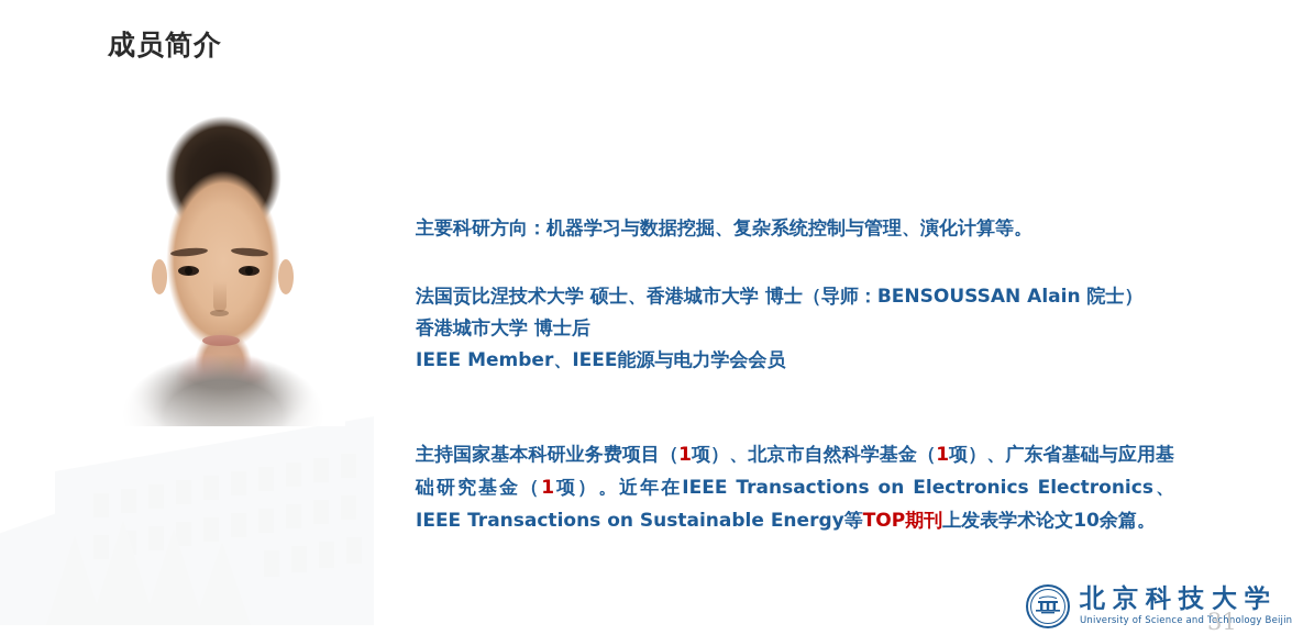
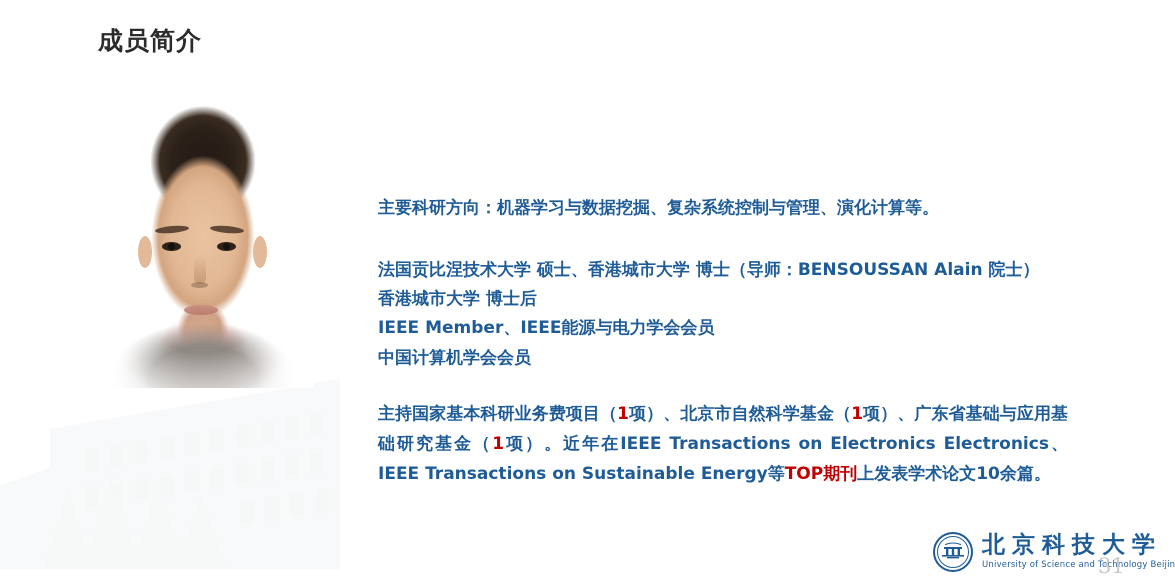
  成员简介
  主要科研方向：机器学习与数据挖掘、复杂系统控制与管理、演化计算等。
  法国贡比涅技术大学 硕士、香港城市大学 博士（导师：BENSOUSSAN Alain 院士）
  香港城市大学 博士后
  IEEE Member、IEEE能源与电力学会会员
+ 中国计算机学会会员
  主持国家基本科研业务费项目（1项）、北京市自然科学基金（1项）、广东省基础与应用基础研究基金（1项）。近年在IEEE Transactions on Electronics Electronics、IEEE Transactions on Sustainable Energy等TOP期刊上发表学术论文10余篇。
  北京科技大学
  University of Science and Technology Beijin
  31
